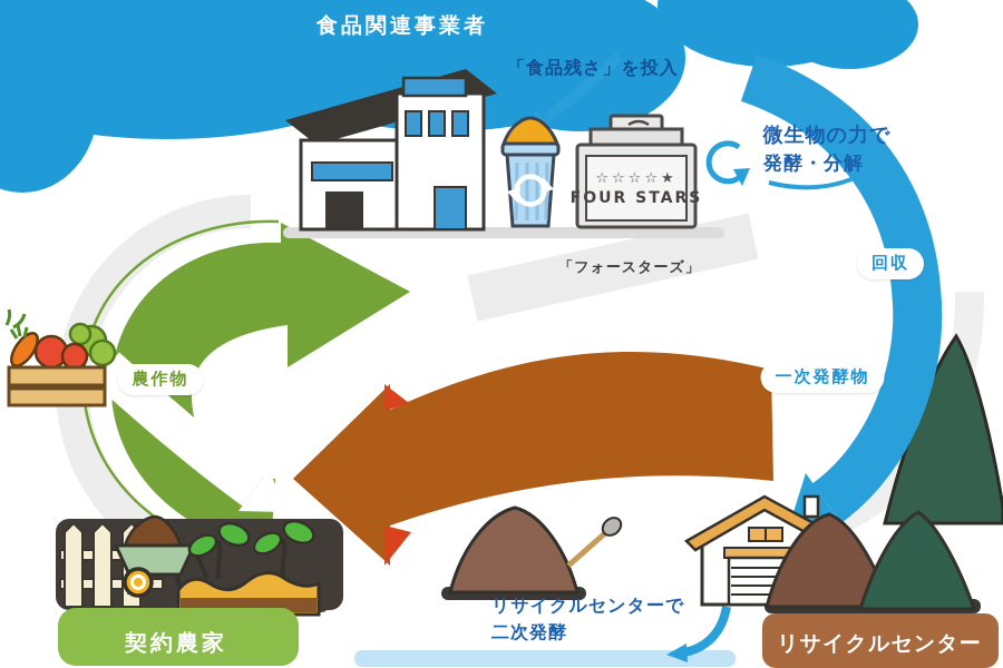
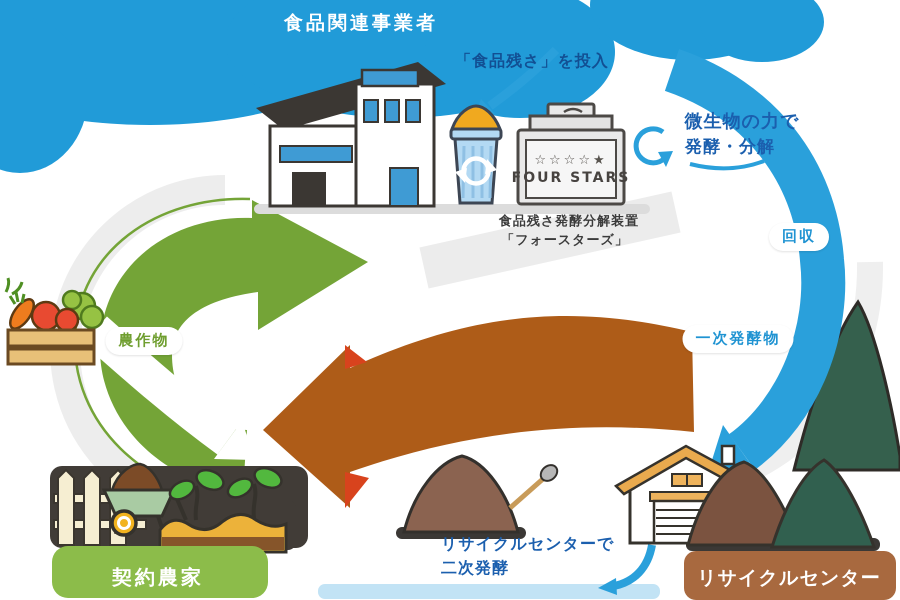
  食品関連事業者
  「食品残さ」を投入
  微生物の力で
  発酵・分解
  ☆☆☆☆★
  FOUR STARS
+ 食品残さ発酵分解装置
  「フォースターズ」
  回収
  一次発酵物
  農作物
  リサイクルセンターで
  二次発酵
  契約農家
  リサイクルセンター
